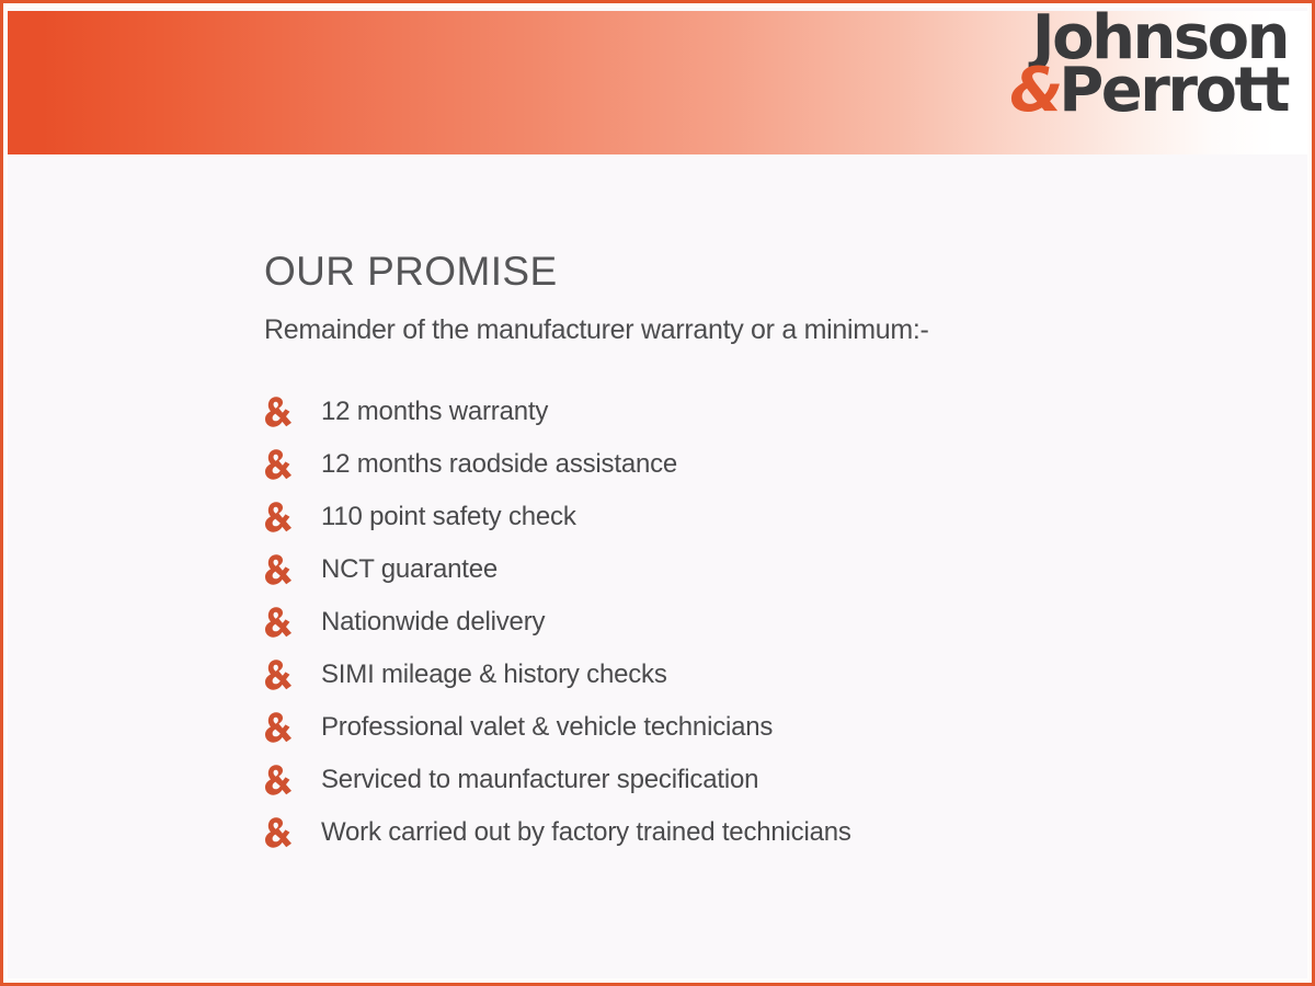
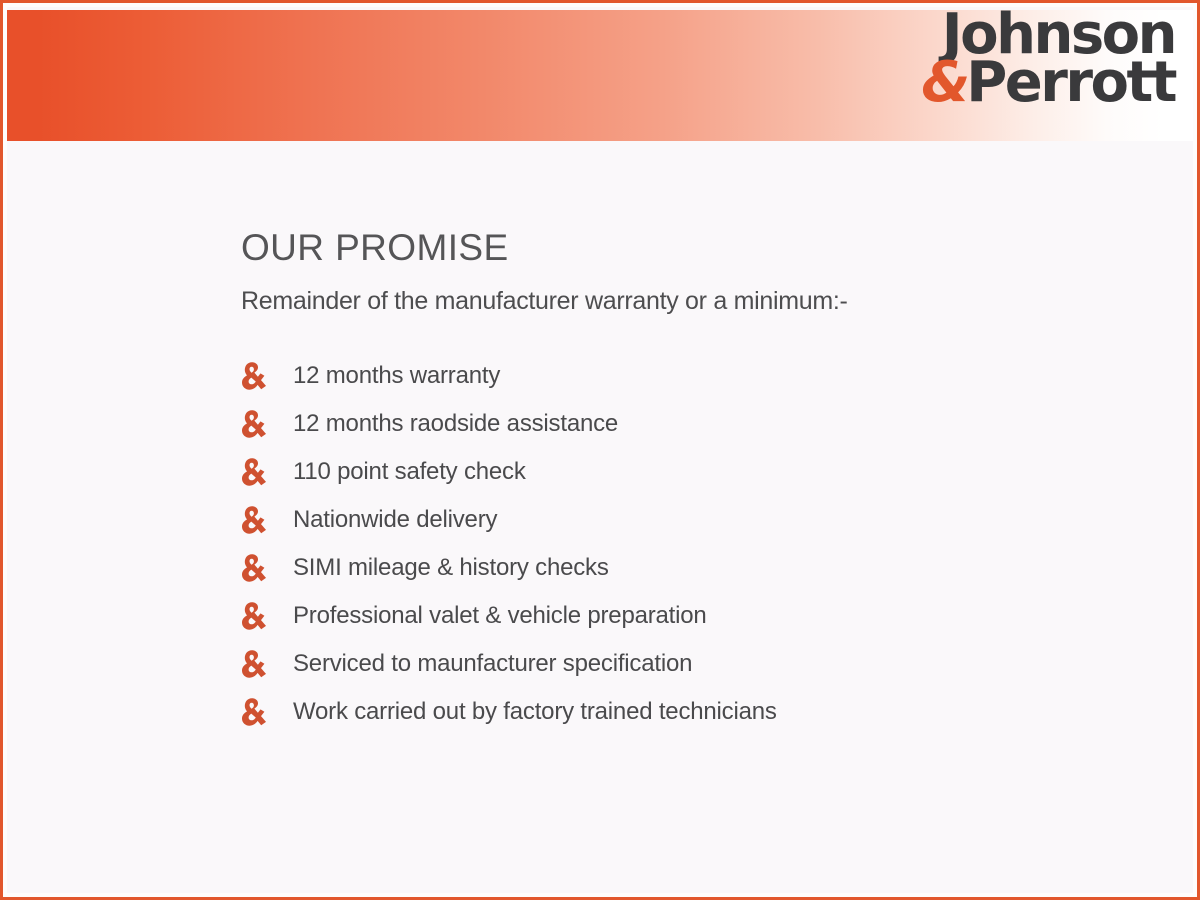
  Johnson
  &Perrott
  OUR PROMISE
  Remainder of the manufacturer warranty or a minimum:-
  12 months warranty
  12 months raodside assistance
  110 point safety check
- NCT guarantee
  Nationwide delivery
  SIMI mileage & history checks
- Professional valet & vehicle technicians
+ Professional valet & vehicle preparation
  Serviced to maunfacturer specification
  Work carried out by factory trained technicians
